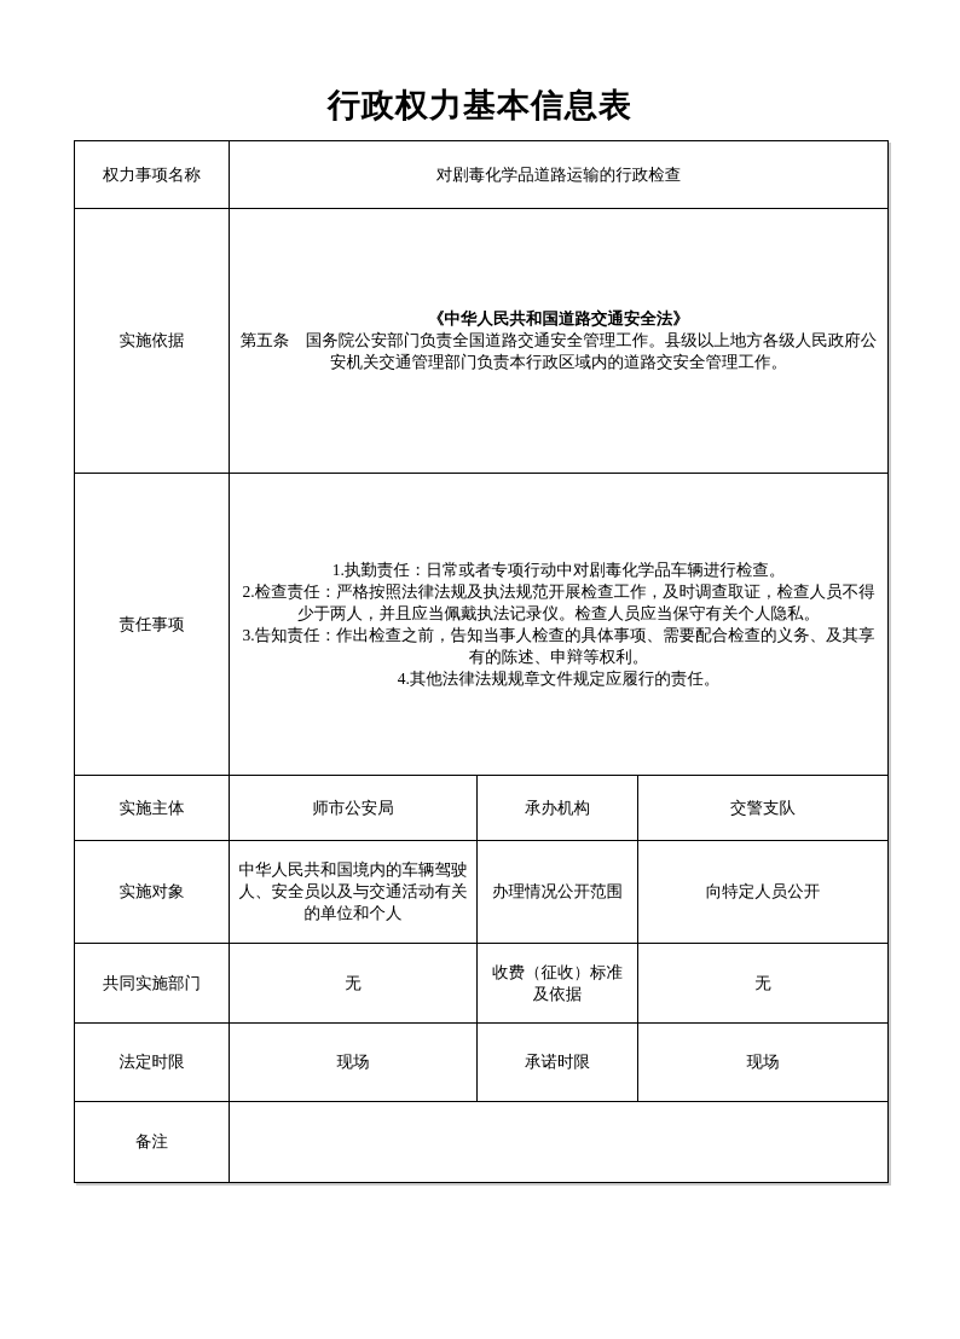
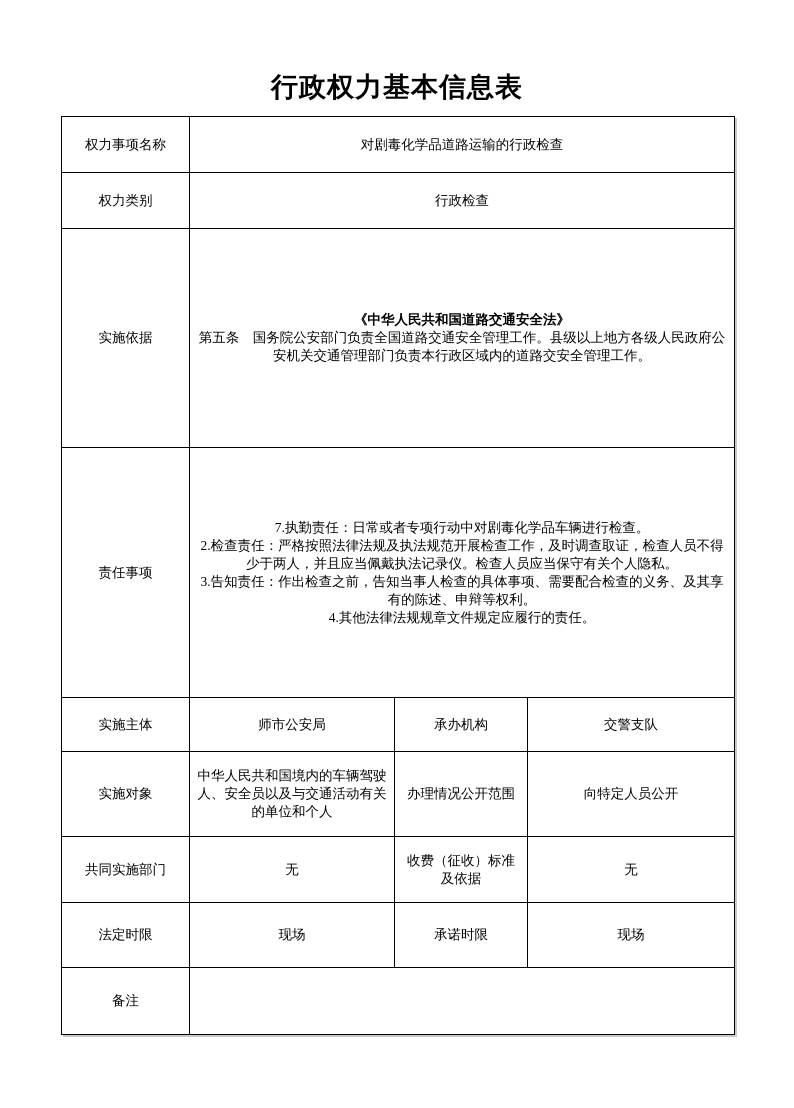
  行政权力基本信息表
  权力事项名称	对剧毒化学品道路运输的行政检查
+ 权力类别	行政检查
  实施依据	《中华人民共和国道路交通安全法》 第五条 国务院公安部门负责全国道路交通安全管理工作。县级以上地方各级人民政府公安机关交通管理部门负责本行政区域内的道路交安全管理工作。
- 责任事项	1.执勤责任：日常或者专项行动中对剧毒化学品车辆进行检查。 2.检查责任：严格按照法律法规及执法规范开展检查工作，及时调查取证，检查人员不得少于两人，并且应当佩戴执法记录仪。检查人员应当保守有关个人隐私。 3.告知责任：作出检查之前，告知当事人检查的具体事项、需要配合检查的义务、及其享有的陈述、申辩等权利。 4.其他法律法规规章文件规定应履行的责任。
+ 责任事项	7.执勤责任：日常或者专项行动中对剧毒化学品车辆进行检查。 2.检查责任：严格按照法律法规及执法规范开展检查工作，及时调查取证，检查人员不得少于两人，并且应当佩戴执法记录仪。检查人员应当保守有关个人隐私。 3.告知责任：作出检查之前，告知当事人检查的具体事项、需要配合检查的义务、及其享有的陈述、申辩等权利。 4.其他法律法规规章文件规定应履行的责任。
  实施主体	师市公安局	承办机构	交警支队
  实施对象	中华人民共和国境内的车辆驾驶人、安全员以及与交通活动有关的单位和个人	办理情况公开范围	向特定人员公开
  共同实施部门	无	收费（征收）标准及依据	无
  法定时限	现场	承诺时限	现场
  备注
